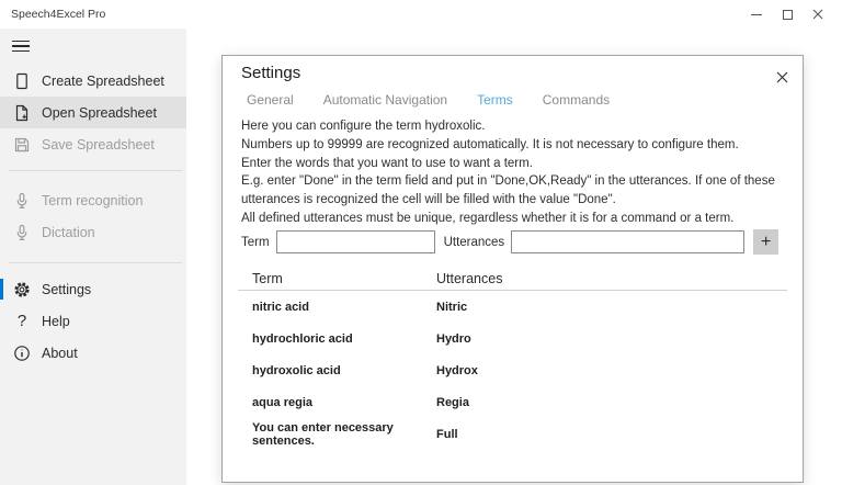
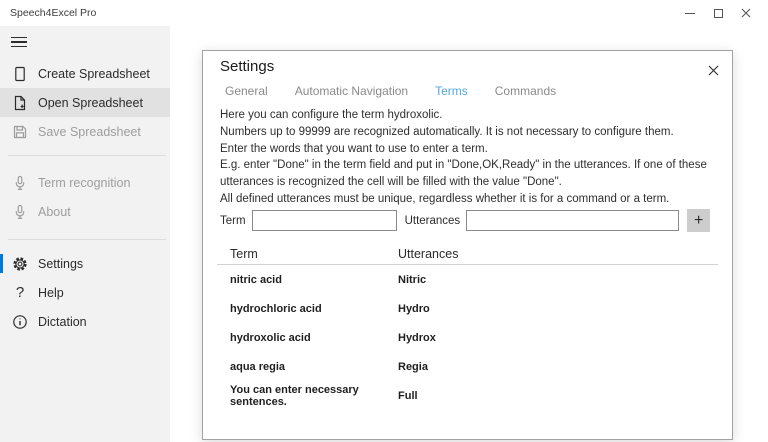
  Speech4Excel Pro
  Create Spreadsheet
  Open Spreadsheet
  Save Spreadsheet
  Term recognition
- Dictation
+ About
  Settings
  ?
  Help
- About
+ Dictation
  Settings
  General
  Automatic Navigation
  Terms
  Commands
  Here you can configure the term hydroxolic.
  Numbers up to 99999 are recognized automatically. It is not necessary to configure them.
- Enter the words that you want to use to want a term.
+ Enter the words that you want to use to enter a term.
  E.g. enter "Done" in the term field and put in "Done,OK,Ready" in the utterances. If one of these utterances is recognized the cell will be filled with the value "Done".
  All defined utterances must be unique, regardless whether it is for a command or a term.
  Term
  Utterances
  +
  Term
  Utterances
  nitric acid
  Nitric
  hydrochloric acid
  Hydro
  hydroxolic acid
  Hydrox
  aqua regia
  Regia
  You can enter necessary sentences.
  Full
